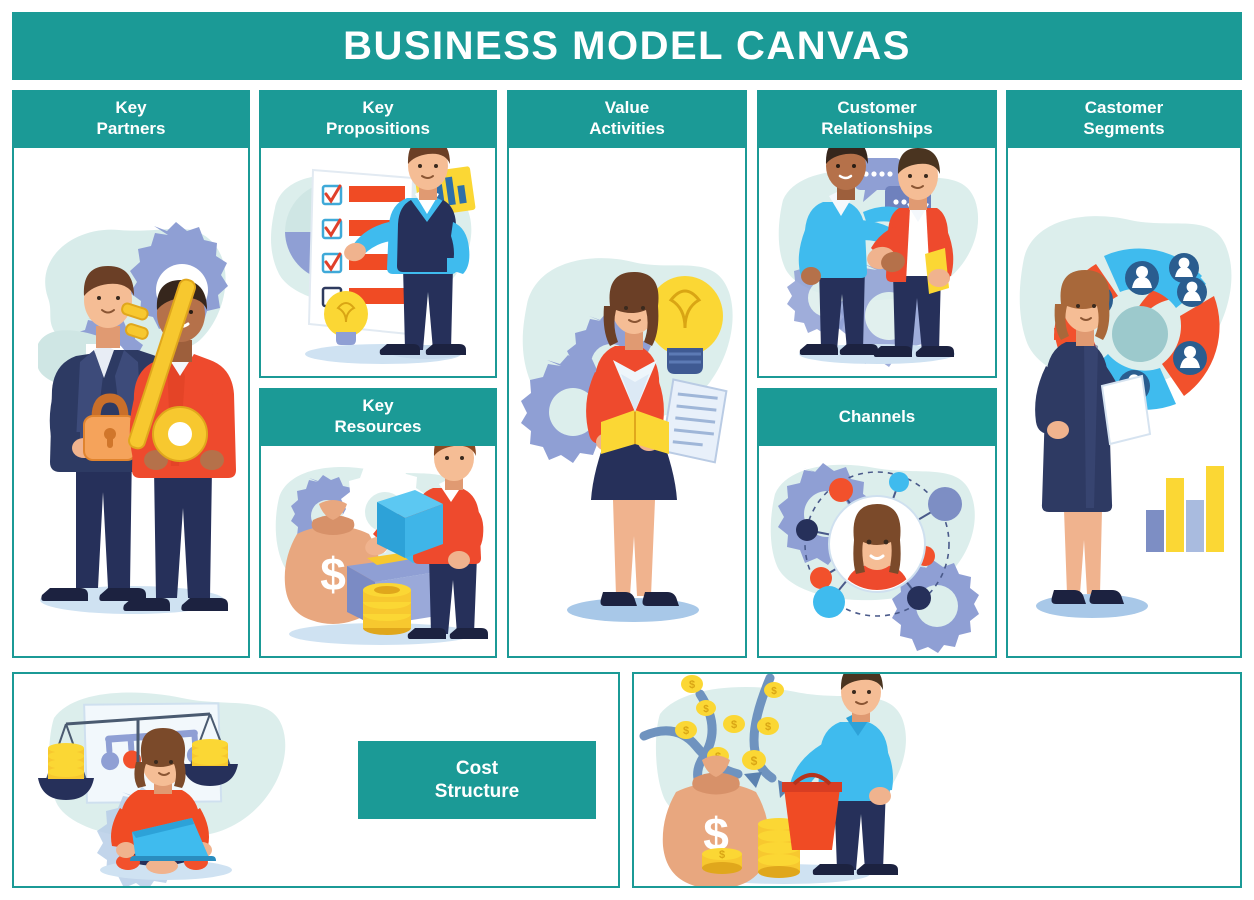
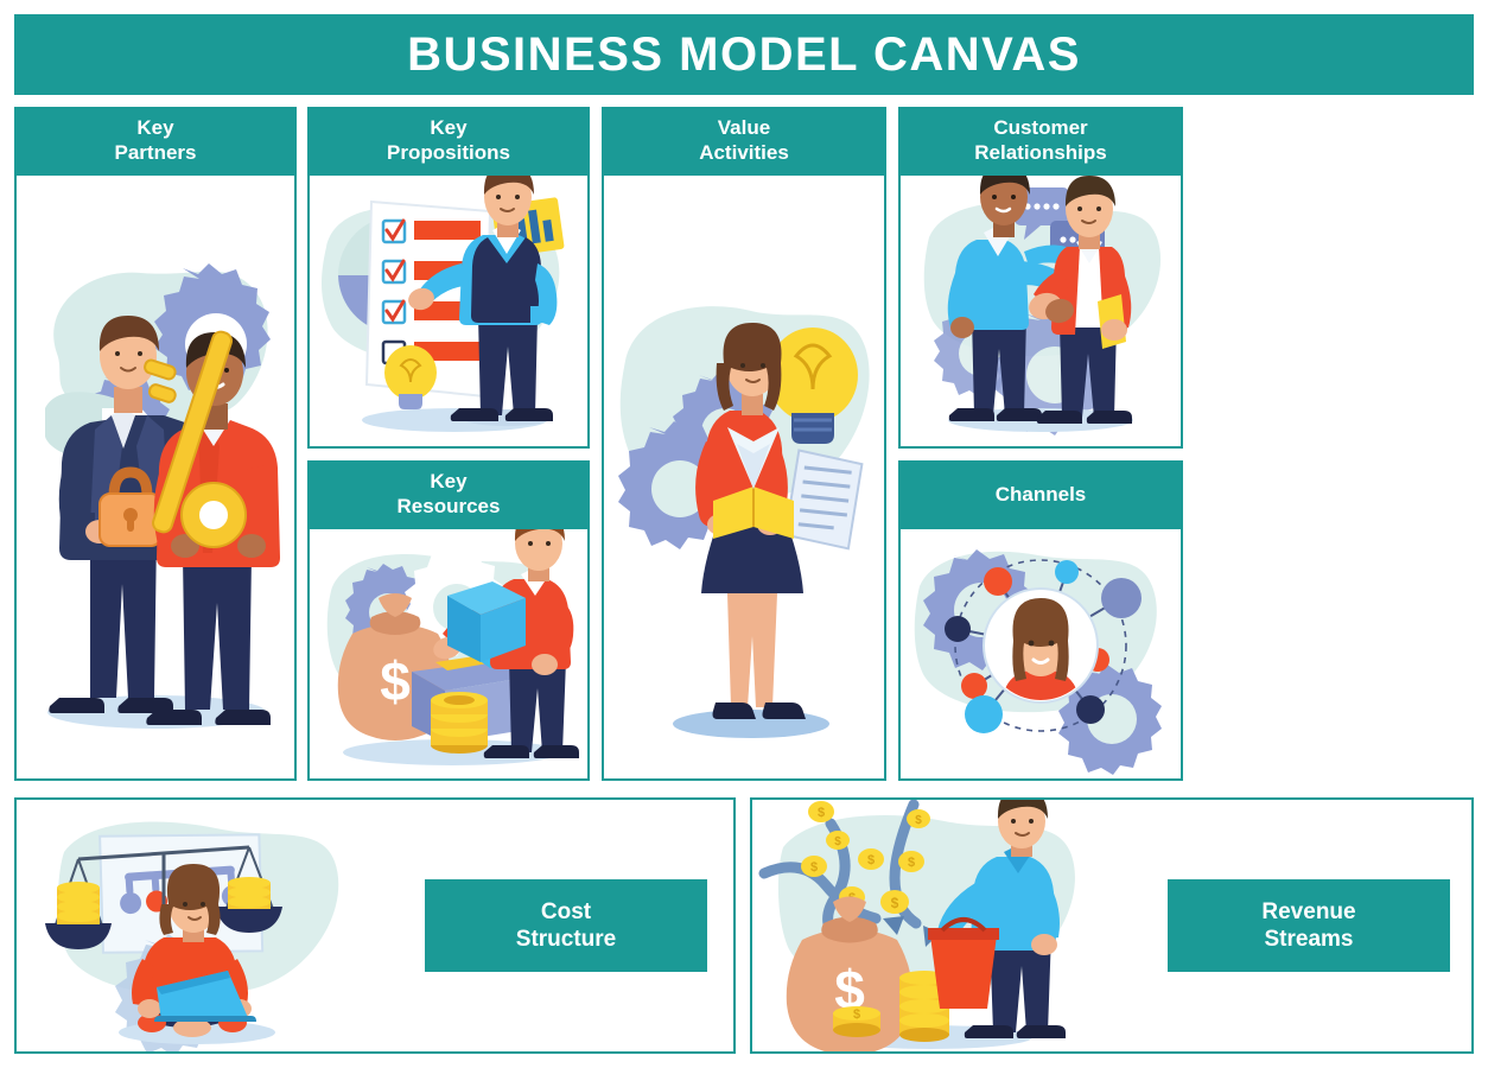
  BUSINESS MODEL CANVAS
  Key
  Partners
  Key
  Propositions
  Key
  Resources
  $
  Value
  Activities
  Customer
  Relationships
  Channels
- Castomer
- Segments
  Cost
  Structure
  $
  $
  $
  $
  $
  $
  $
  $
  $
+ Revenue
+ Streams
